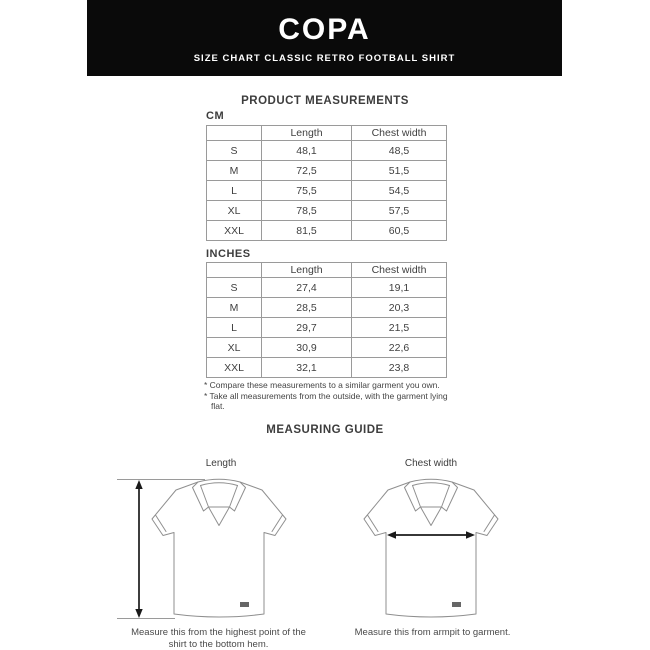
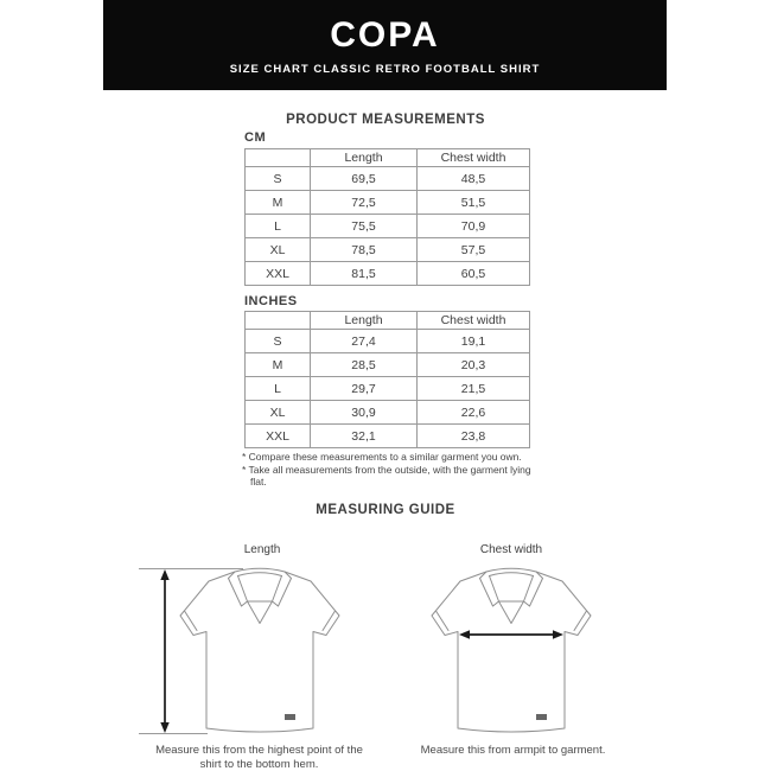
  COPA
  SIZE CHART CLASSIC RETRO FOOTBALL SHIRT
  PRODUCT MEASUREMENTS
  CM
  	Length	Chest width
- S	48,1	48,5
+ S	69,5	48,5
  M	72,5	51,5
- L	75,5	54,5
+ L	75,5	70,9
  XL	78,5	57,5
  XXL	81,5	60,5
  INCHES
  	Length	Chest width
  S	27,4	19,1
  M	28,5	20,3
  L	29,7	21,5
  XL	30,9	22,6
  XXL	32,1	23,8
  * Compare these measurements to a similar garment you own.
  * Take all measurements from the outside, with the garment lying flat.
  MEASURING GUIDE
  Length
  Chest width
  Measure this from the highest point of the shirt to the bottom hem.
  Measure this from armpit to garment.
